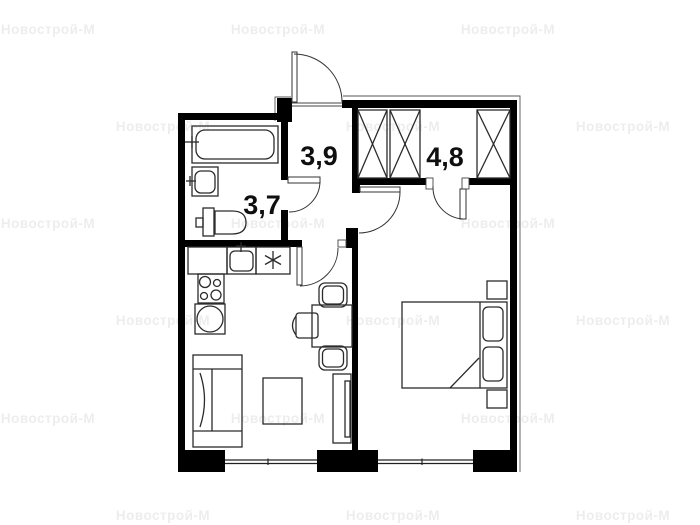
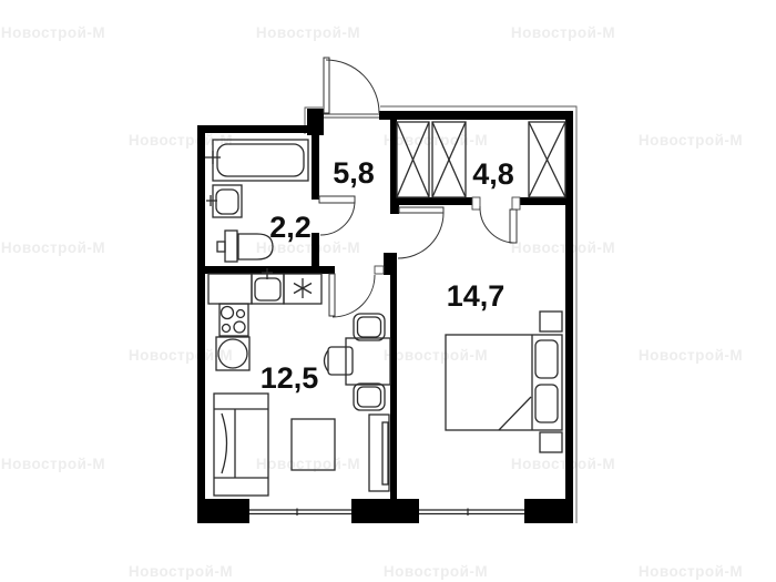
  Новострй
  Новострой-М
  Нвостой-М
  Новостой-М
  Новострй-М
  Новостой-М
  Новстрой-М
  Новостой-М
- 3,9
+ 5,8
  4,8
- 3,7
+ 2,2
+ 14,7
+ 12,5
